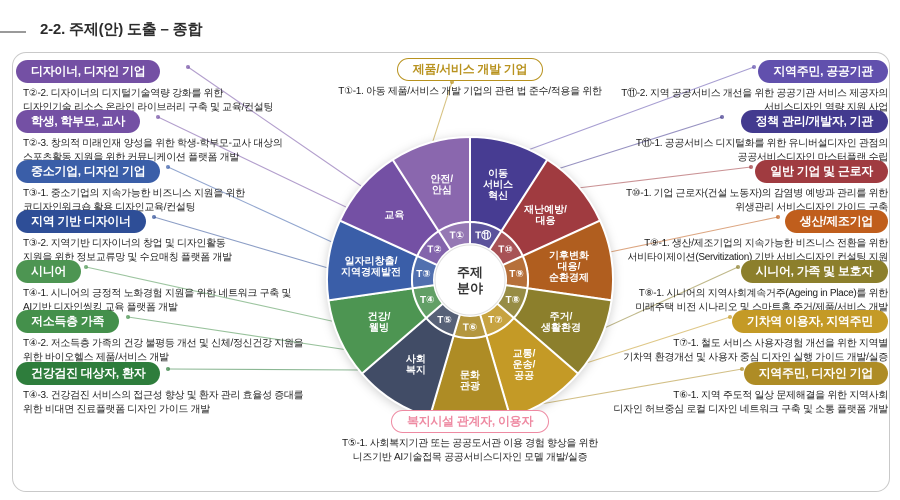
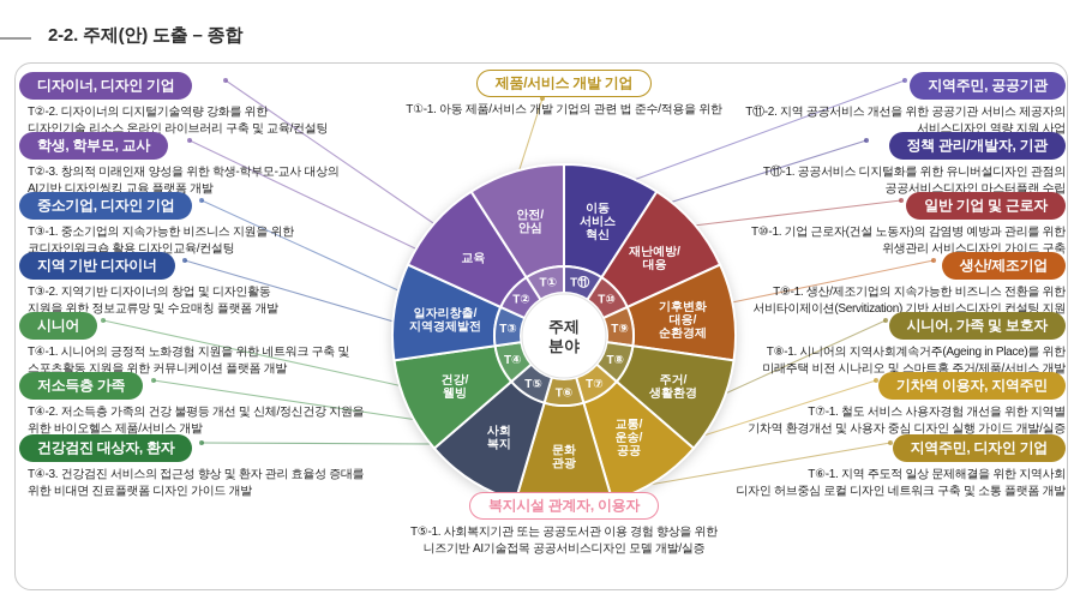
  2-2. 주제(안) 도출 – 종합
  T⑪
  이동서비스혁신
  T⑩
  재난예방/ 대응
  T⑨
  기후변화대응/ 순환경제
  T⑧
  주거/ 생활환경
  T⑦
  교통/ 운송/ 공공
  T⑥
  문화관광
  T⑤
  사회복지
  T④
  건강/ 웰빙
  T③
  일자리창출/ 지역경제발전
  T②
  교육
  T①
  안전/ 안심
  주제분야
  디자이너, 디자인 기업
  T②-2. 디자이너의 디지털기술역량 강화를 위한
  디자인기술 리소스 온라인 라이브러리 구축 및 교육/컨설팅
  학생, 학부모, 교사
  T②-3. 창의적 미래인재 양성을 위한 학생-학부모-교사 대상의
- 스포츠활동 지원을 위한 커뮤니케이션 플랫폼 개발
+ AI기반 디자인씽킹 교육 플랫폼 개발
  중소기업, 디자인 기업
  T③-1. 중소기업의 지속가능한 비즈니스 지원을 위한
  코디자인워크숍 활용 디자인교육/컨설팅
  지역 기반 디자이너
  T③-2. 지역기반 디자이너의 창업 및 디자인활동
  지원을 위한 정보교류망 및 수요매칭 플랫폼 개발
  시니어
  T④-1. 시니어의 긍정적 노화경험 지원을 위한 네트워크 구축 및
- AI기반 디자인씽킹 교육 플랫폼 개발
+ 스포츠활동 지원을 위한 커뮤니케이션 플랫폼 개발
  저소득층 가족
  T④-2. 저소득층 가족의 건강 불평등 개선 및 신체/정신건강 지원을
  위한 바이오헬스 제품/서비스 개발
  건강검진 대상자, 환자
  T④-3. 건강검진 서비스의 접근성 향상 및 환자 관리 효율성 증대를
  위한 비대면 진료플랫폼 디자인 가이드 개발
  지역주민, 공공기관
  T⑪-2. 지역 공공서비스 개선을 위한 공공기관 서비스 제공자의
  서비스디자인 역량 지원 사업
  정책 관리/개발자, 기관
  T⑪-1. 공공서비스 디지털화를 위한 유니버설디자인 관점의
  공공서비스디자인 마스터플랜 수립
  일반 기업 및 근로자
  T⑩-1. 기업 근로자(건설 노동자)의 감염병 예방과 관리를 위한
  위생관리 서비스디자인 가이드 구축
  생산/제조기업
  T⑨-1. 생산/제조기업의 지속가능한 비즈니스 전환을 위한
  서비타이제이션(Servitization) 기반 서비스디자인 컨설팅 지원
  시니어, 가족 및 보호자
  T⑧-1. 시니어의 지역사회계속거주(Ageing in Place)를 위한
  미래주택 비전 시나리오 및 스마트홈 주거/제품/서비스 개발
  기차역 이용자, 지역주민
  T⑦-1. 철도 서비스 사용자경험 개선을 위한 지역별
  기차역 환경개선 및 사용자 중심 디자인 실행 가이드 개발/실증
  지역주민, 디자인 기업
  T⑥-1. 지역 주도적 일상 문제해결을 위한 지역사회
  디자인 허브중심 로컬 디자인 네트워크 구축 및 소통 플랫폼 개발
  제품/서비스 개발 기업
  T①-1. 아동 제품/서비스 개발 기업의 관련 법 준수/적용을 위한
  복지시설 관계자, 이용자
  T⑤-1. 사회복지기관 또는 공공도서관 이용 경험 향상을 위한
  니즈기반 AI기술접목 공공서비스디자인 모델 개발/실증
